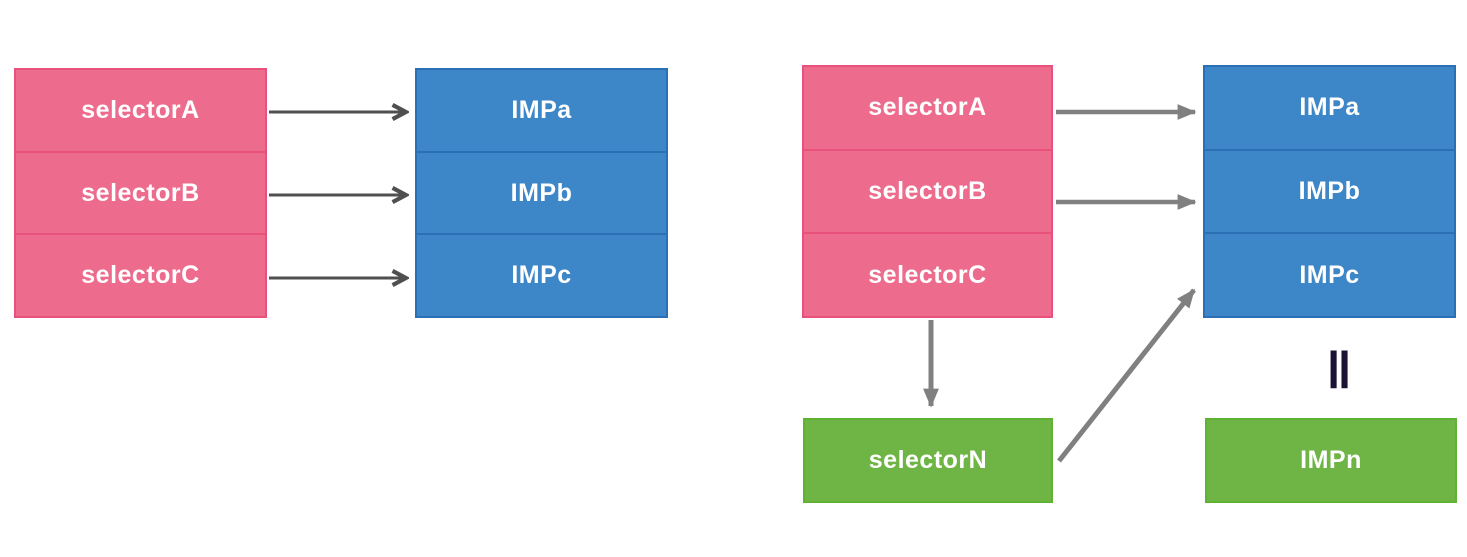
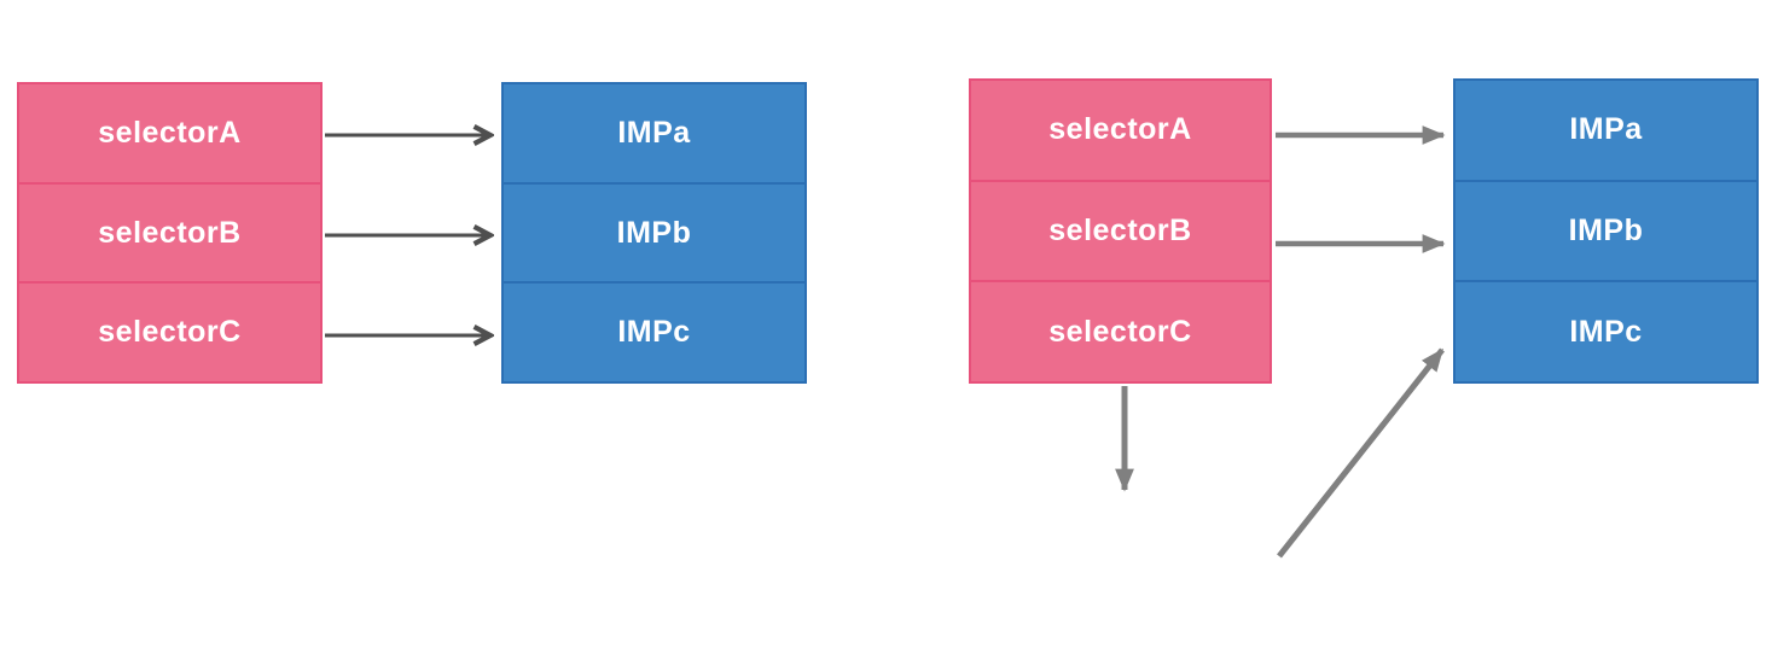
  selectorA
  selectorB
  selectorC
  IMPa
  IMPb
  IMPc
  selectorA
  selectorB
  selectorC
  IMPa
  IMPb
  IMPc
- selectorN
- IMPn
- ‖
